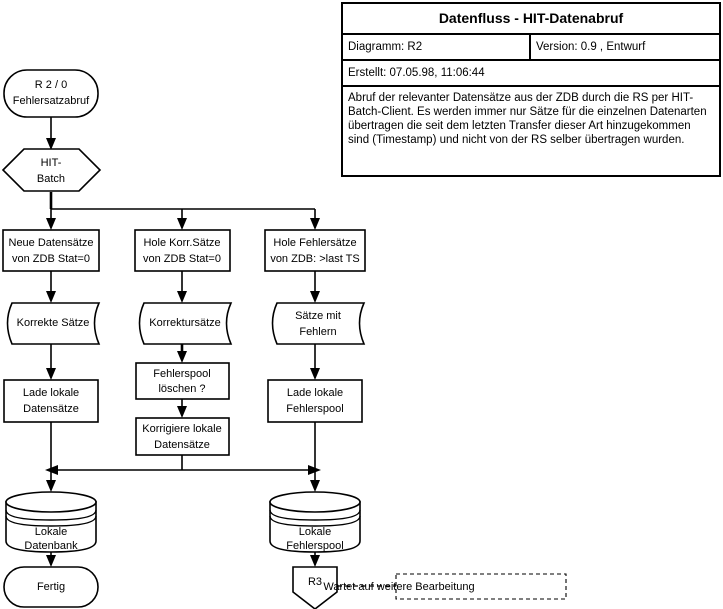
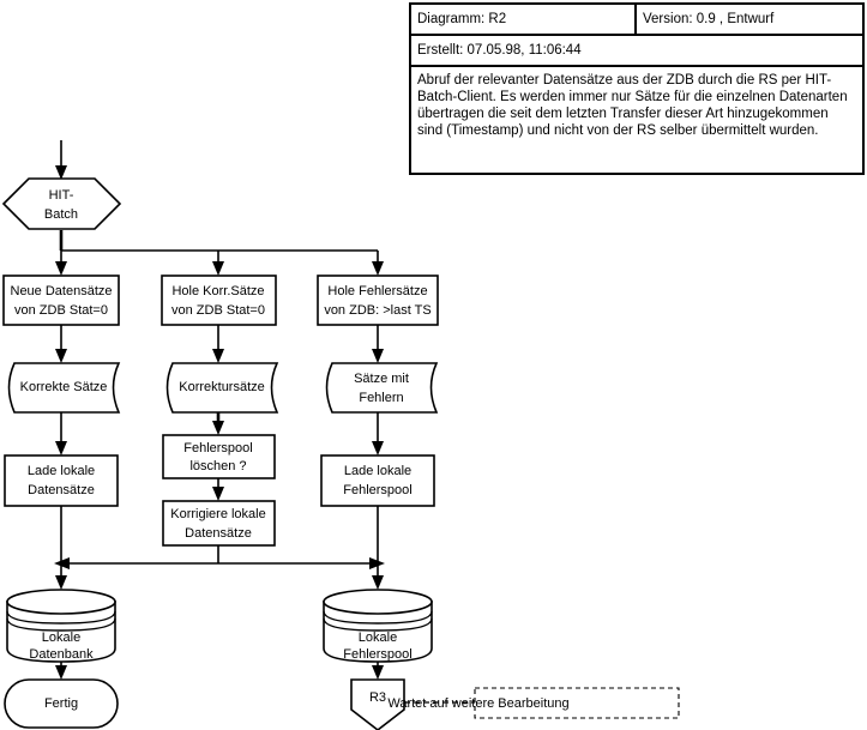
- Datenfluss - HIT-Datenabruf
  Diagramm: R2
  Version: 0.9 , Entwurf
  Erstellt: 07.05.98, 11:06:44
- Abruf der relevanter Datensätze aus der ZDB durch die RS per HIT-Batch-Client. Es werden immer nur Sätze für die einzelnen Datenarten übertragen die seit dem letzten Transfer dieser Art hinzugekommen sind (Timestamp) und nicht von der RS selber übertragen wurden.
+ Abruf der relevanter Datensätze aus der ZDB durch die RS per HIT-Batch-Client. Es werden immer nur Sätze für die einzelnen Datenarten übertragen die seit dem letzten Transfer dieser Art hinzugekommen sind (Timestamp) und nicht von der RS selber übermittelt wurden.
- R 2 / 0
- Fehlersatzabruf
  HIT-
  Batch
  Neue Datensätze
  von ZDB Stat=0
  Hole Korr.Sätze
  von ZDB Stat=0
  Hole Fehlersätze
  von ZDB: >last TS
  Korrekte Sätze
  Korrektursätze
  Sätze mit
  Fehlern
  Lade lokale
  Datensätze
  Fehlerspool
  löschen ?
  Korrigiere lokale
  Datensätze
  Lade lokale
  Fehlerspool
  Lokale
  Datenbank
  Lokale
  Fehlerspool
  Fertig
  R3
  Wartet auf weitere Bearbeitung
